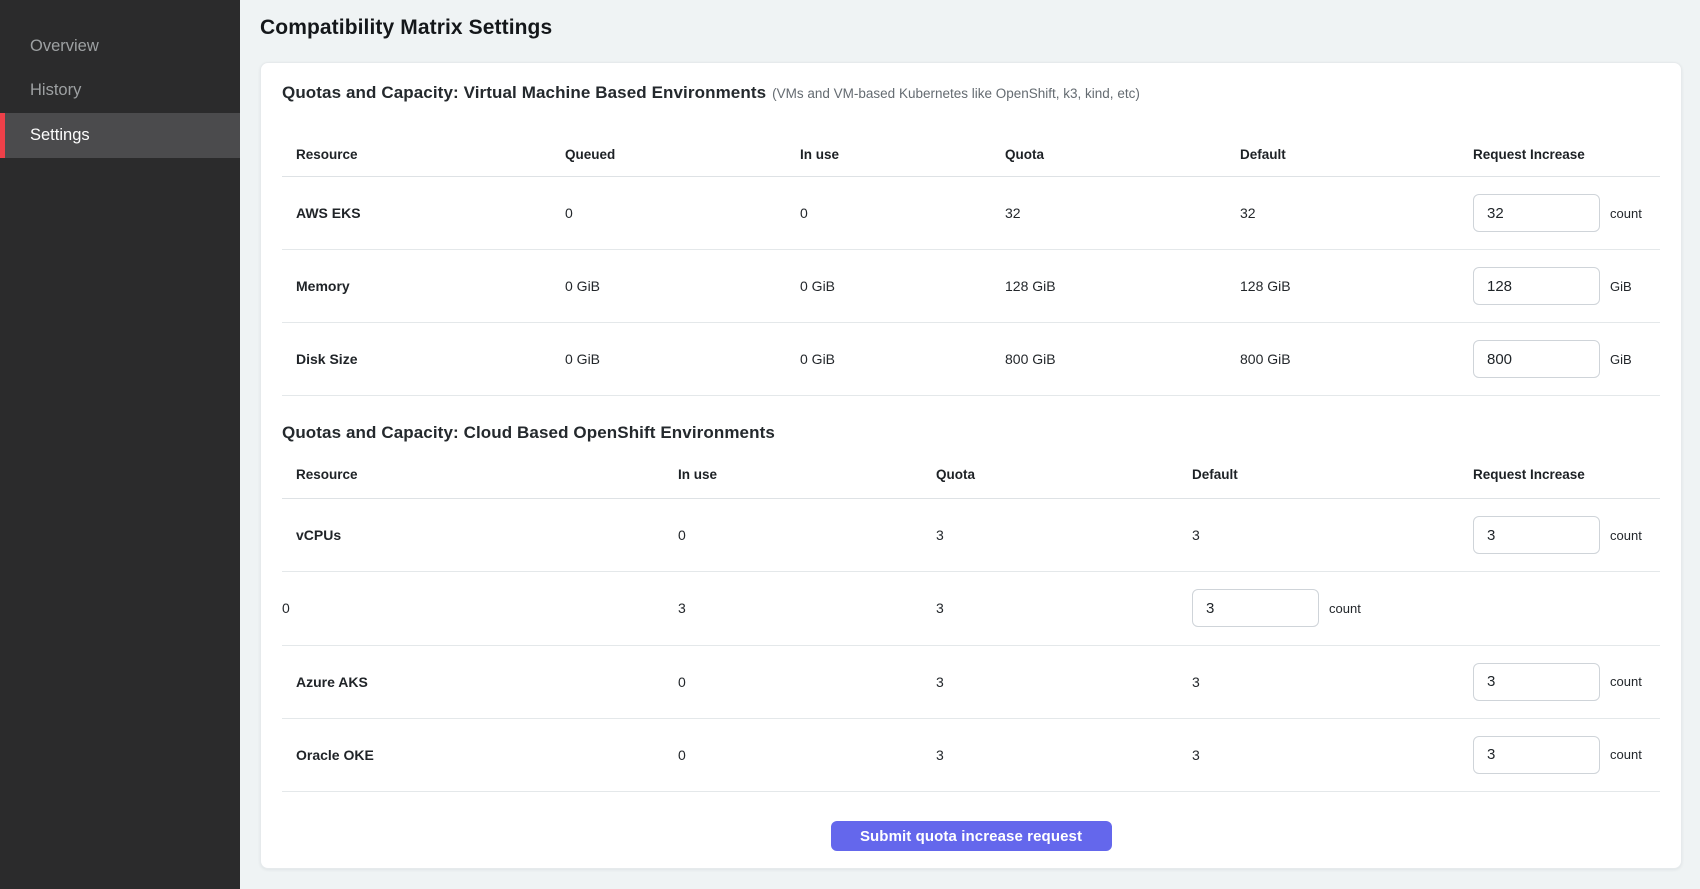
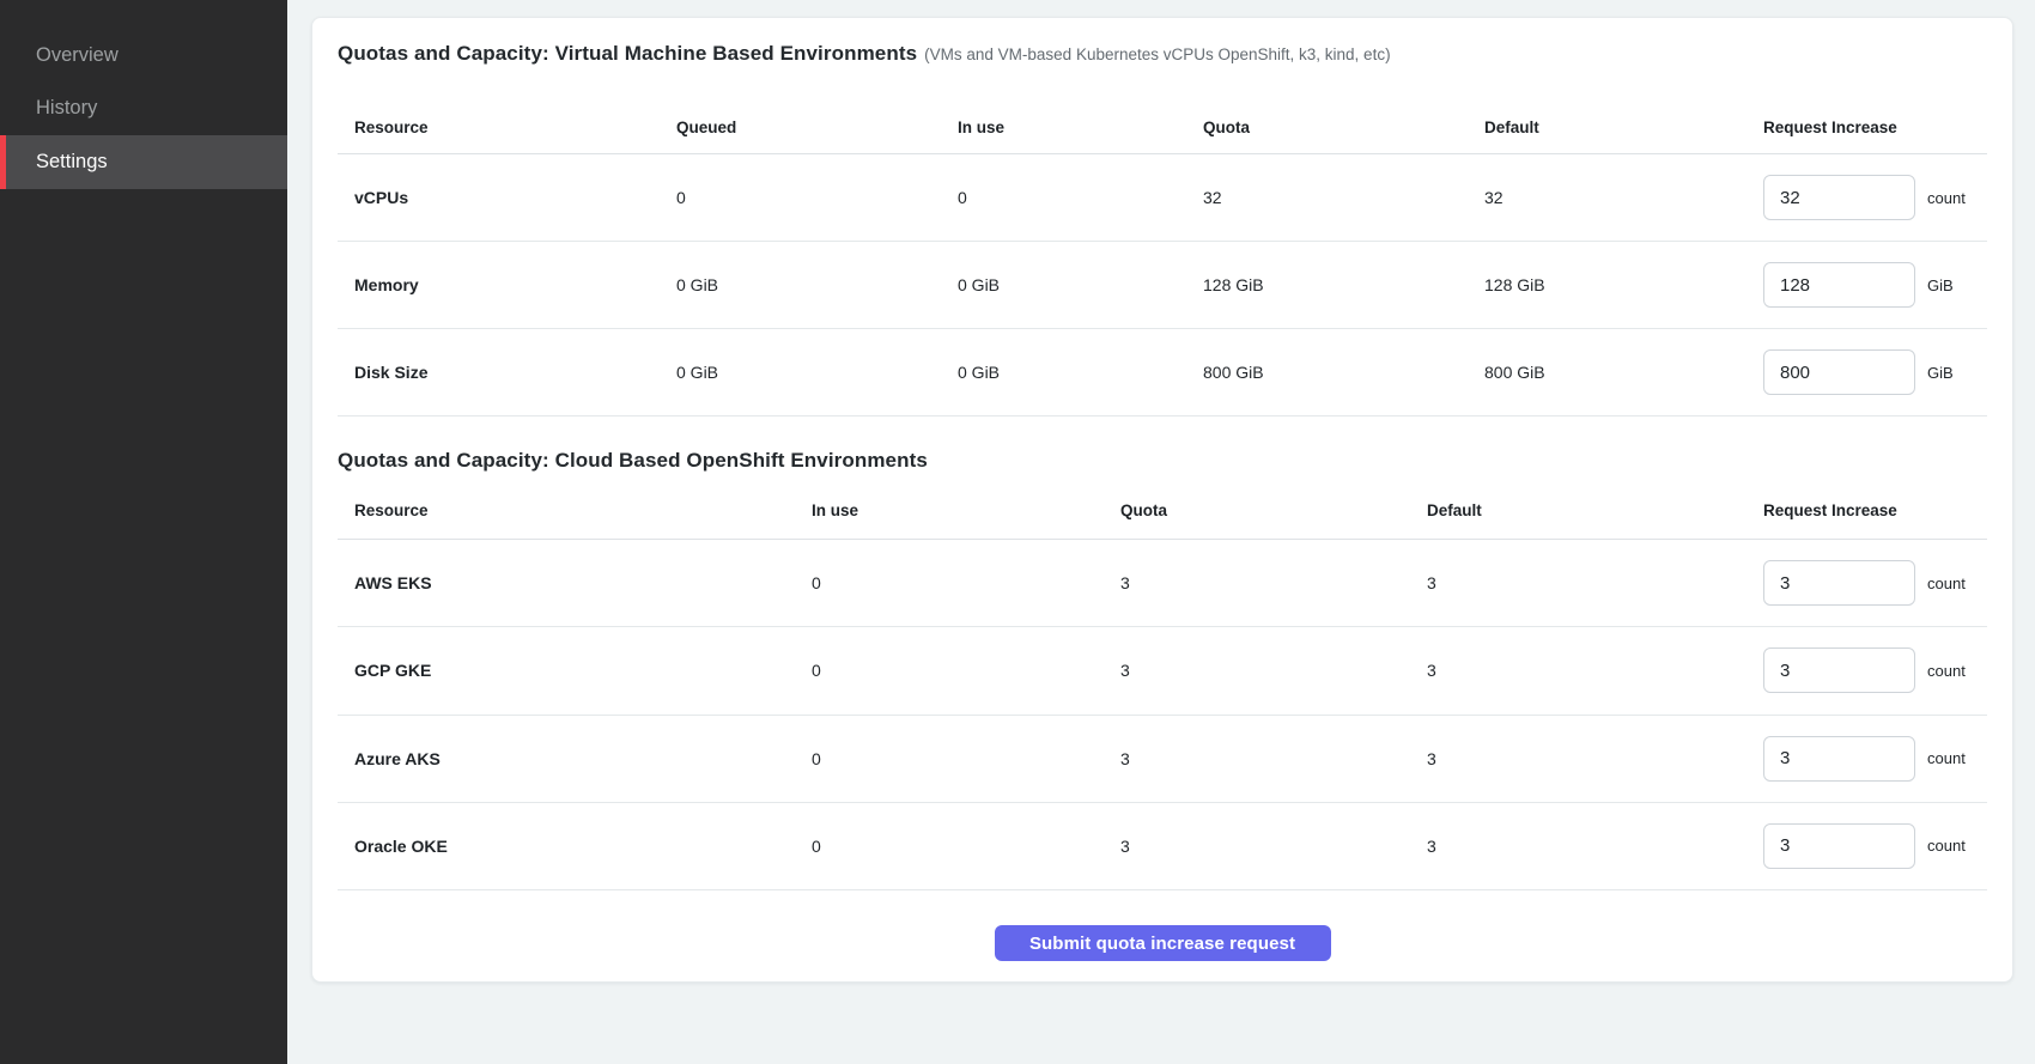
  Overview
  History
  Settings
- Compatibility Matrix Settings
- Quotas and Capacity: Virtual Machine Based Environments (VMs and VM-based Kubernetes like OpenShift, k3, kind, etc)
+ Quotas and Capacity: Virtual Machine Based Environments (VMs and VM-based Kubernetes vCPUs OpenShift, k3, kind, etc)
  Resource
  Queued
  In use
  Quota
  Default
  Request Increase
- AWS EKS
+ vCPUs
  0
  0
  32
  32
  32
  count
  Memory
  0 GiB
  0 GiB
  128 GiB
  128 GiB
  128
  GiB
  Disk Size
  0 GiB
  0 GiB
  800 GiB
  800 GiB
  800
  GiB
  Quotas and Capacity: Cloud Based OpenShift Environments
  Resource
  In use
  Quota
  Default
  Request Increase
- vCPUs
+ AWS EKS
  0
  3
  3
  3
  count
+ GCP GKE
  0
  3
  3
  3
  count
  Azure AKS
  0
  3
  3
  3
  count
  Oracle OKE
  0
  3
  3
  3
  count
  Submit quota increase request
